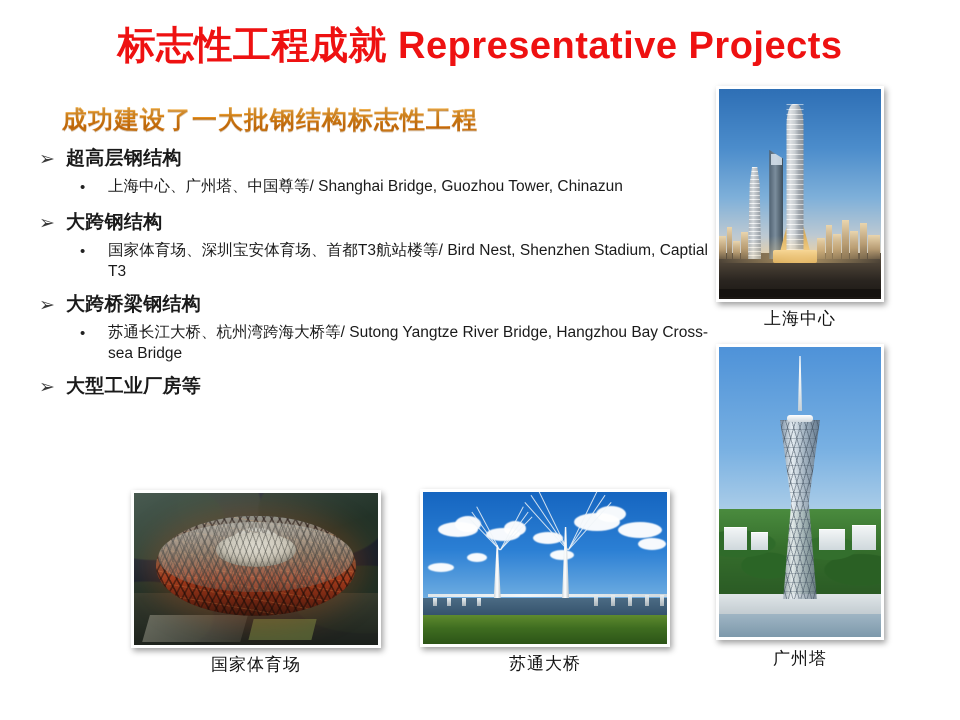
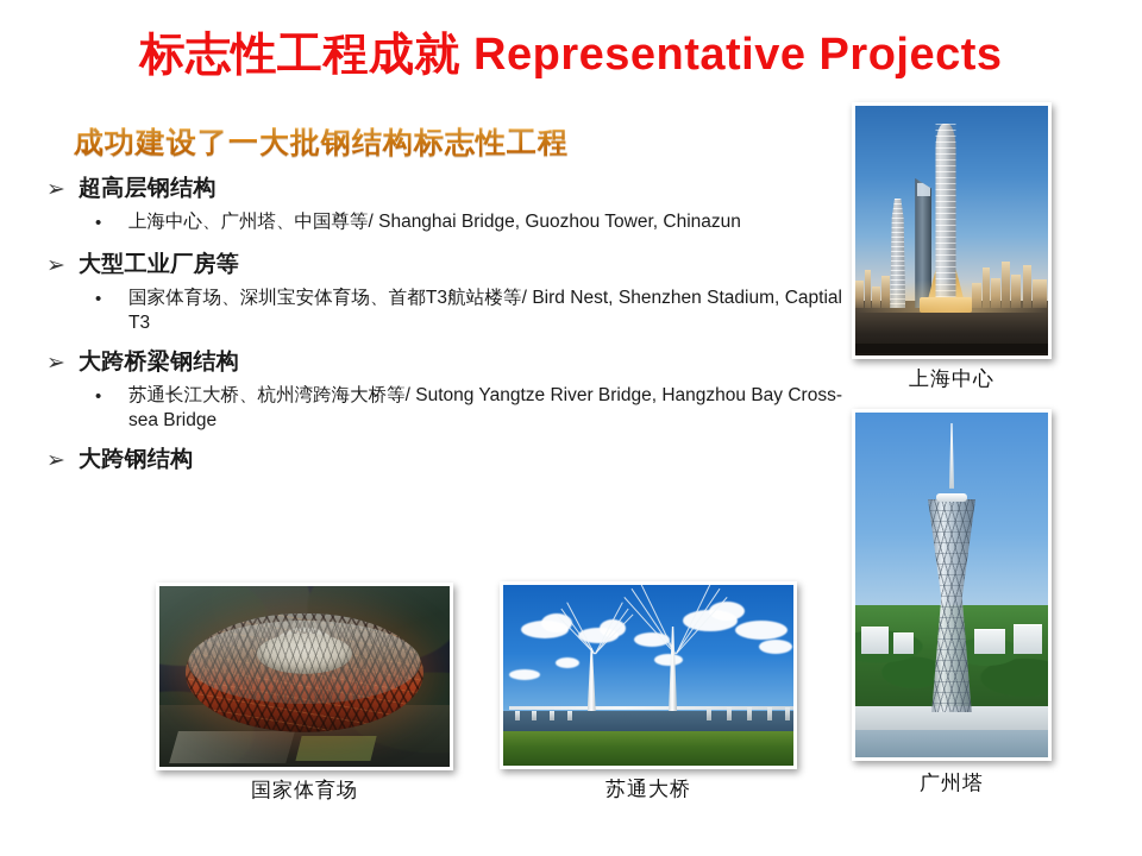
  标志性工程成就 Representative Projects
  成功建设了一大批钢结构标志性工程
  ➢
  超高层钢结构
  •
  上海中心、广州塔、中国尊等/ Shanghai Bridge, Guozhou Tower, Chinazun
  ➢
- 大跨钢结构
+ 大型工业厂房等
  •
  国家体育场、深圳宝安体育场、首都T3航站楼等/ Bird Nest, Shenzhen Stadium, Captial T3
  ➢
  大跨桥梁钢结构
  •
  苏通长江大桥、杭州湾跨海大桥等/ Sutong Yangtze River Bridge, Hangzhou Bay Cross-sea Bridge
  ➢
- 大型工业厂房等
+ 大跨钢结构
  上海中心
  广州塔
  国家体育场
  苏通大桥
